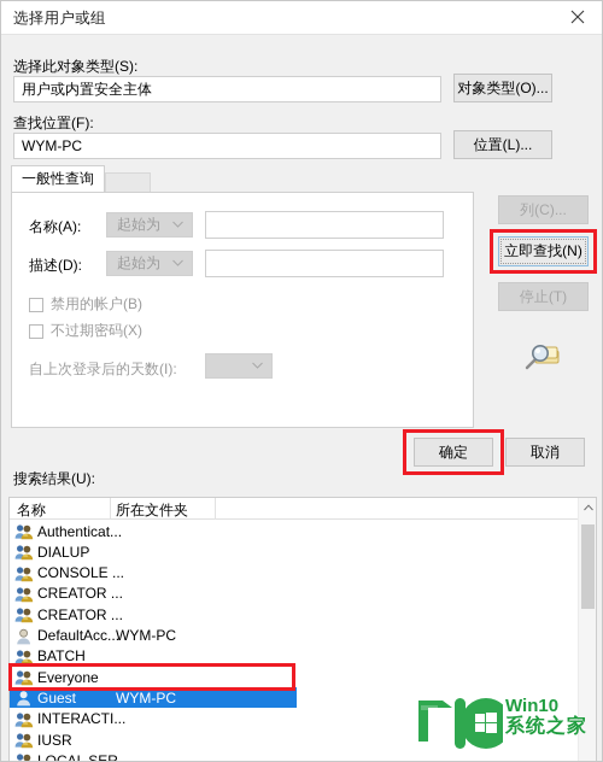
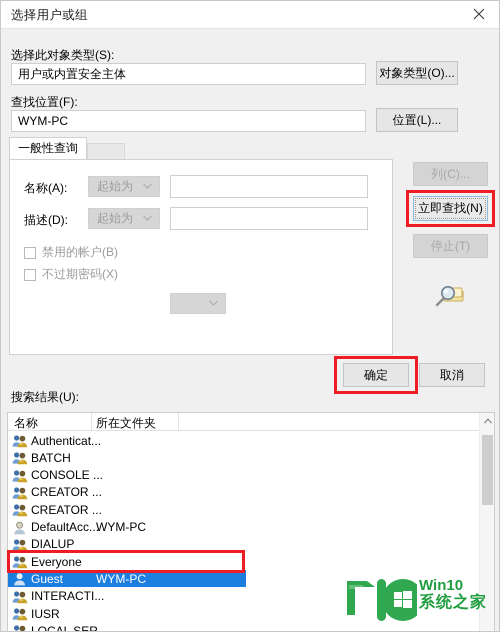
  选择用户或组
  选择此对象类型(S):
  用户或内置安全主体
  对象类型(O)...
  查找位置(F):
  WYM-PC
  位置(L)...
  一般性查询
  名称(A):
  起始为
  描述(D):
  起始为
  禁用的帐户(B)
  不过期密码(X)
- 自上次登录后的天数(I):
  列(C)...
  立即查找(N)
  停止(T)
  确定
  取消
  搜索结果(U):
  名称
  所在文件夹
  Authenticat...
- DIALUP
+ BATCH
  CONSOLE ...
  CREATOR ...
  CREATOR ...
  DefaultAcc...
  WYM-PC
- BATCH
+ DIALUP
  Everyone
  Guest
  WYM-PC
  INTERACTI...
  IUSR
  LOCAL SER...
  Win10
  系统之家
